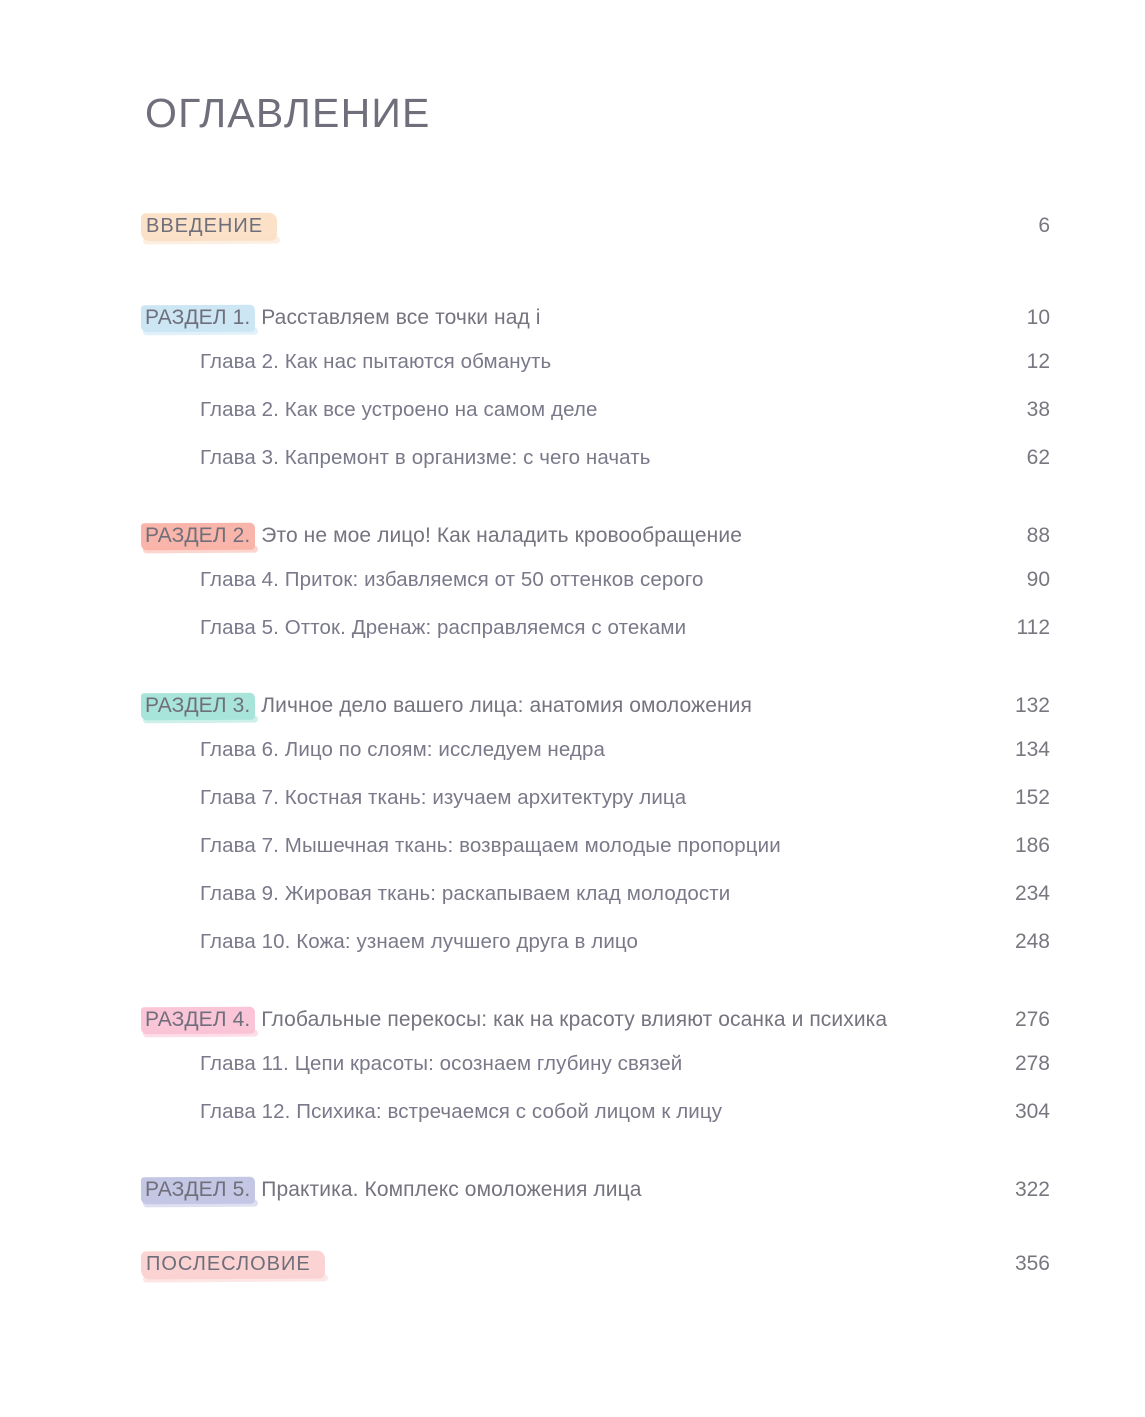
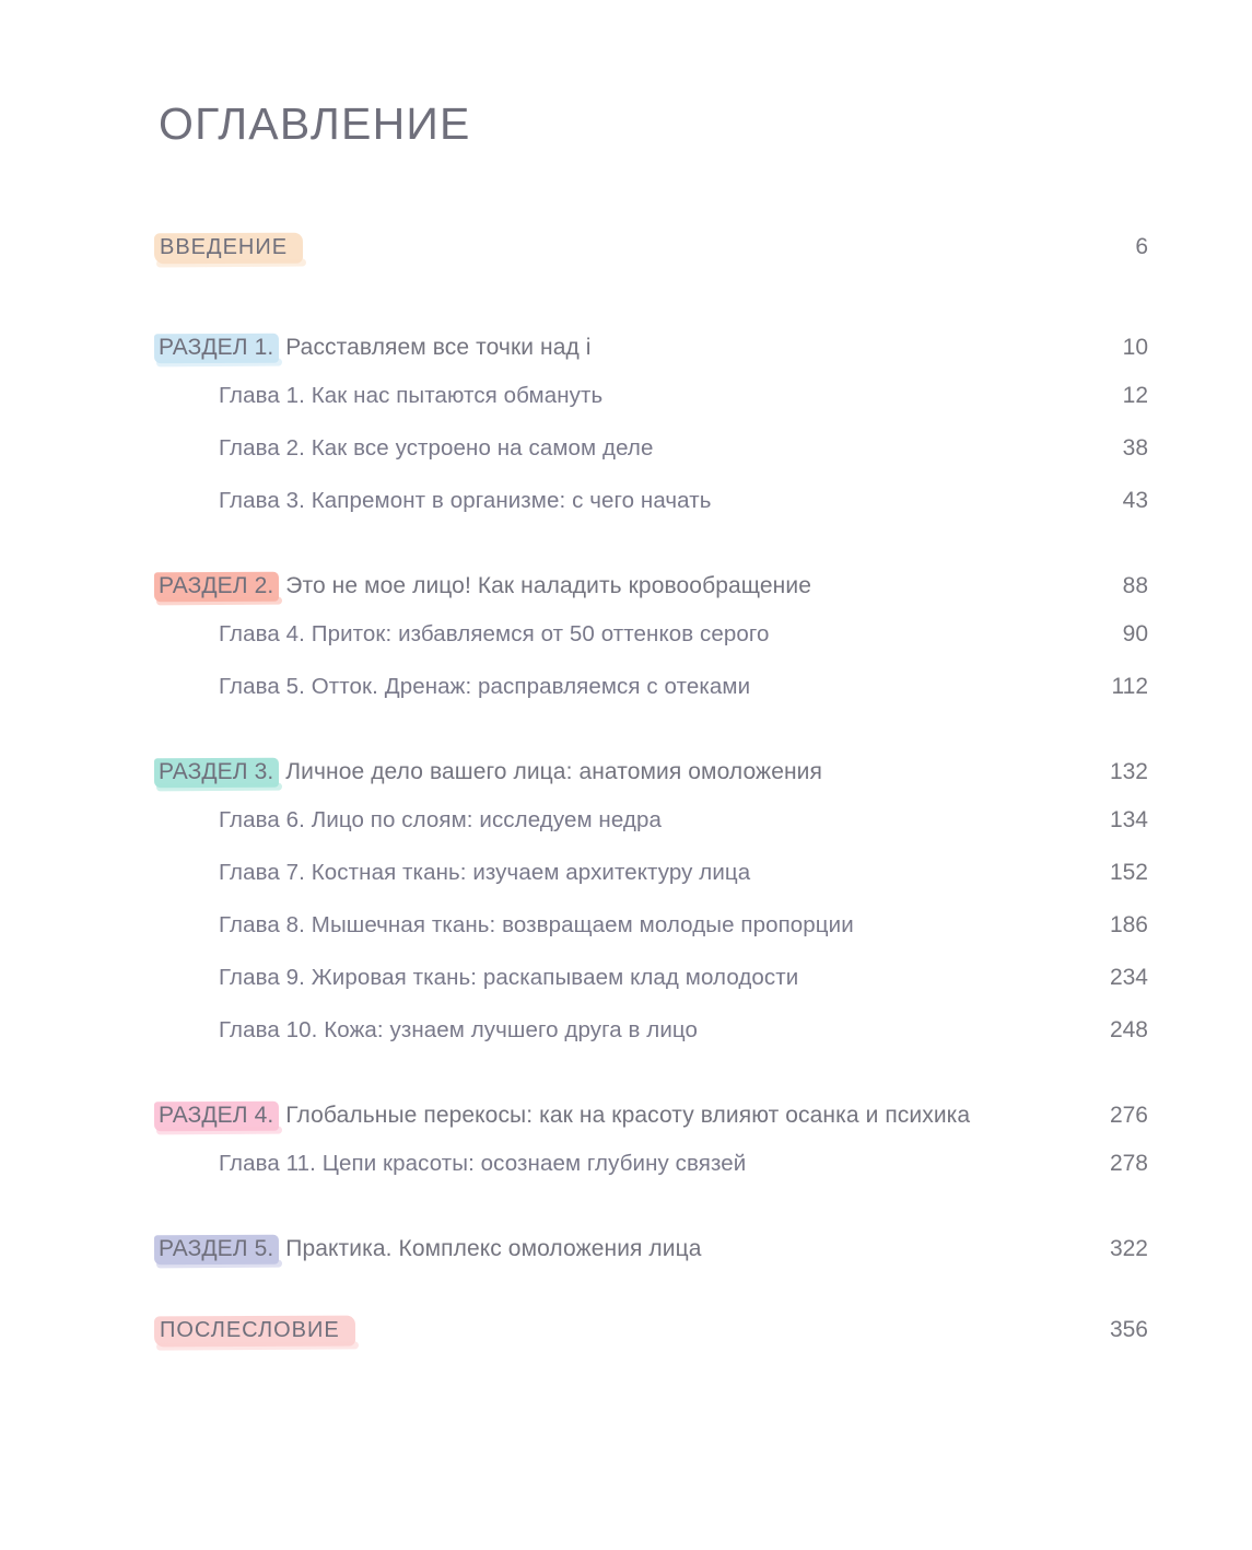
  ОГЛАВЛЕНИЕ
  ВВЕДЕНИЕ
  6
  РАЗДЕЛ 1. Расставляем все точки над i
  10
- Глава 2. Как нас пытаются обмануть
+ Глава 1. Как нас пытаются обмануть
  12
  Глава 2. Как все устроено на самом деле
  38
  Глава 3. Капремонт в организме: с чего начать
- 62
+ 43
  РАЗДЕЛ 2. Это не мое лицо! Как наладить кровообращение
  88
  Глава 4. Приток: избавляемся от 50 оттенков серого
  90
  Глава 5. Отток. Дренаж: расправляемся с отеками
  112
  РАЗДЕЛ 3. Личное дело вашего лица: анатомия омоложения
  132
  Глава 6. Лицо по слоям: исследуем недра
  134
  Глава 7. Костная ткань: изучаем архитектуру лица
  152
- Глава 7. Мышечная ткань: возвращаем молодые пропорции
+ Глава 8. Мышечная ткань: возвращаем молодые пропорции
  186
  Глава 9. Жировая ткань: раскапываем клад молодости
  234
  Глава 10. Кожа: узнаем лучшего друга в лицо
  248
  РАЗДЕЛ 4. Глобальные перекосы: как на красоту влияют осанка и психика
  276
  Глава 11. Цепи красоты: осознаем глубину связей
  278
- Глава 12. Психика: встречаемся с собой лицом к лицу
- 304
  РАЗДЕЛ 5. Практика. Комплекс омоложения лица
  322
  ПОСЛЕСЛОВИЕ
  356
